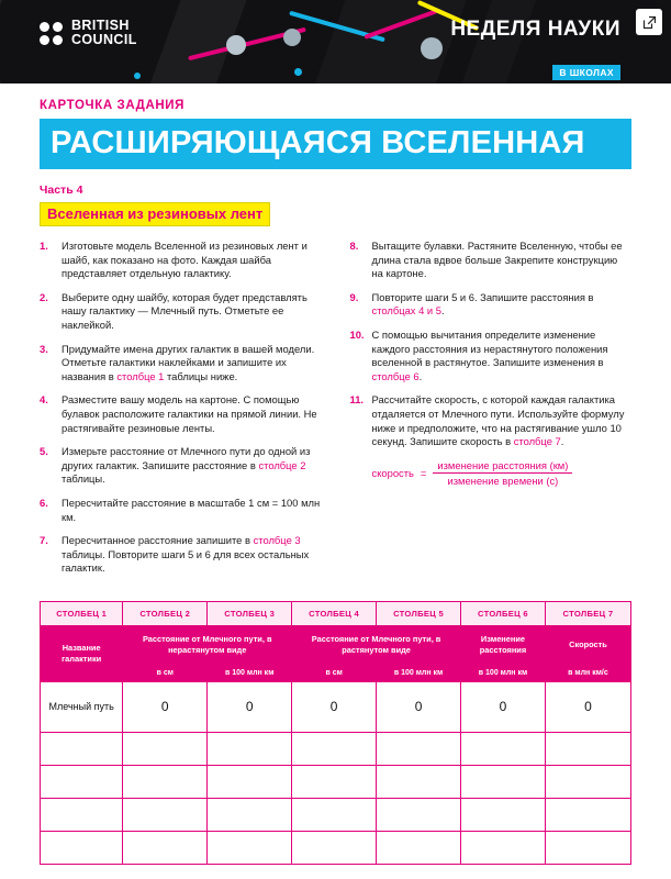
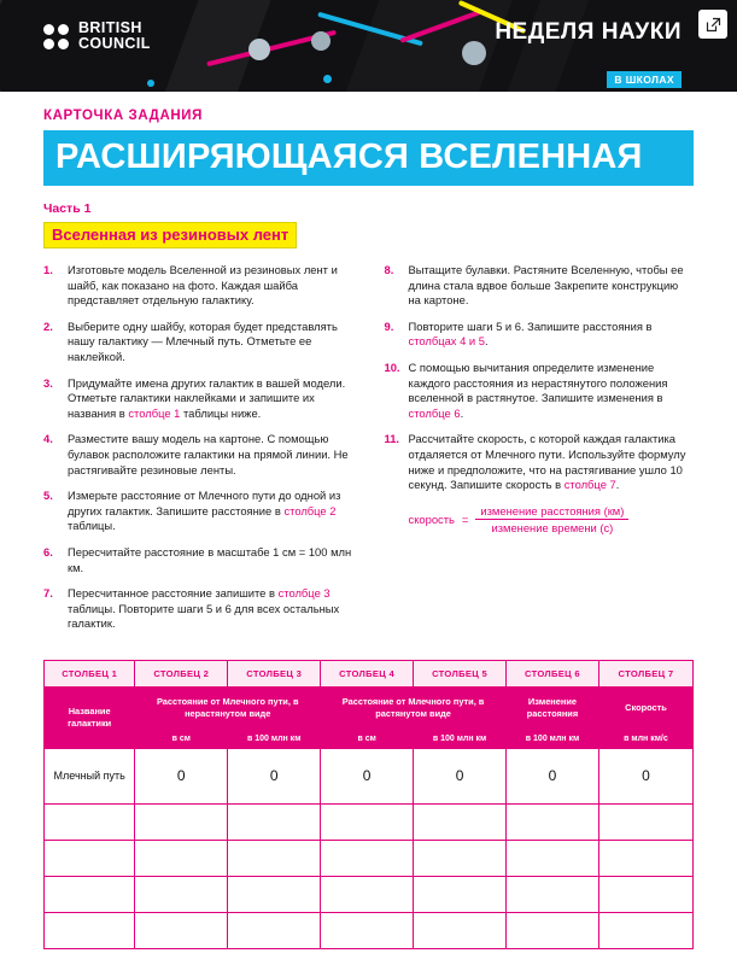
  BRITISH
  COUNCIL
  НЕДЕЛЯ НАУКИ
  В ШКОЛАХ
  КАРТОЧКА ЗАДАНИЯ
  РАСШИРЯЮЩАЯСЯ ВСЕЛЕННАЯ
- Часть 4
+ Часть 1
  Вселенная из резиновых лент
  1.
  Изготовьте модель Вселенной из резиновых лент и шайб, как показано на фото. Каждая шайба представляет отдельную галактику.
  2.
  Выберите одну шайбу, которая будет представлять нашу галактику — Млечный путь. Отметьте ее наклейкой.
  3.
  Придумайте имена других галактик в вашей модели. Отметьте галактики наклейками и запишите их названия в столбце 1 таблицы ниже.
  4.
  Разместите вашу модель на картоне. С помощью булавок расположите галактики на прямой линии. Не растягивайте резиновые ленты.
  5.
  Измерьте расстояние от Млечного пути до одной из других галактик. Запишите расстояние в столбце 2 таблицы.
  6.
  Пересчитайте расстояние в масштабе 1 см = 100 млн км.
  7.
  Пересчитанное расстояние запишите в столбце 3 таблицы. Повторите шаги 5 и 6 для всех остальных галактик.
  8.
  Вытащите булавки. Растяните Вселенную, чтобы ее длина стала вдвое больше Закрепите конструкцию на картоне.
  9.
  Повторите шаги 5 и 6. Запишите расстояния в столбцах 4 и 5.
  10.
  С помощью вычитания определите изменение каждого расстояния из нерастянутого положения вселенной в растянутое. Запишите изменения в столбце 6.
  11.
  Рассчитайте скорость, с которой каждая галактика отдаляется от Млечного пути. Используйте формулу ниже и предположите, что на растягивание ушло 10 секунд. Запишите скорость в столбце 7.
  скорость
  =
  изменение расстояния (км)
  изменение времени (с)
  СТОЛБЕЦ 1	СТОЛБЕЦ 2	СТОЛБЕЦ 3	СТОЛБЕЦ 4	СТОЛБЕЦ 5	СТОЛБЕЦ 6	СТОЛБЕЦ 7
  Название галактики	Расстояние от Млечного пути, в нерастянутом виде	Расстояние от Млечного пути, в растянутом виде	Изменение расстояния	Скорость
  Млечный путь	0	0	0	0	0	0
